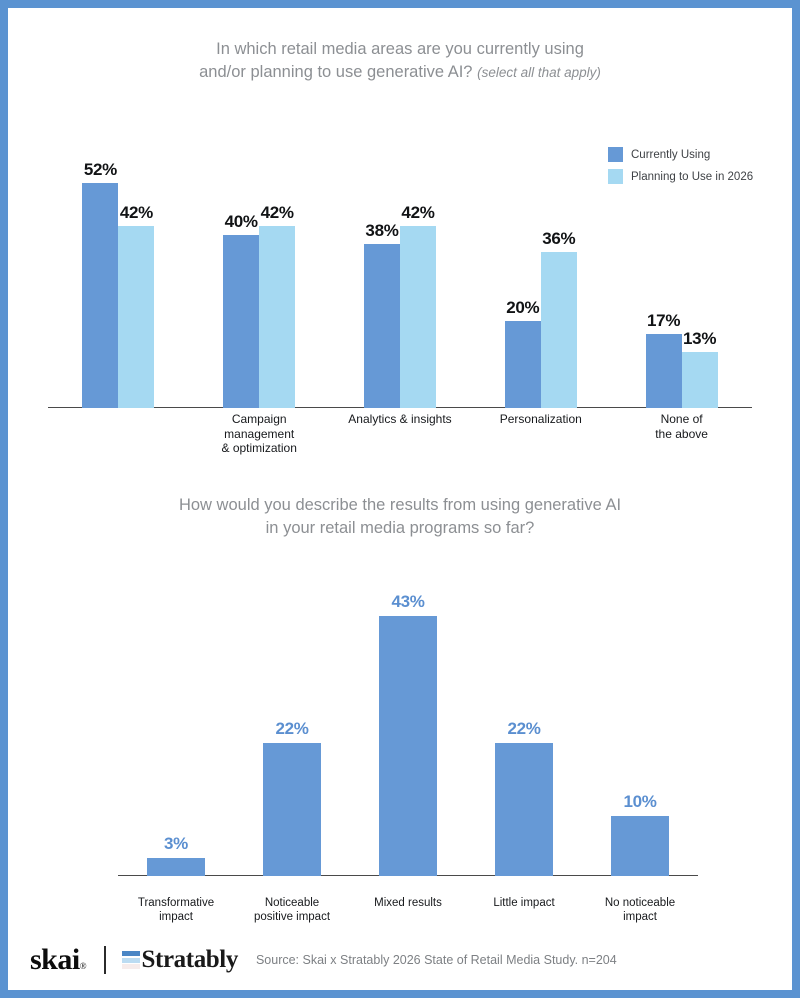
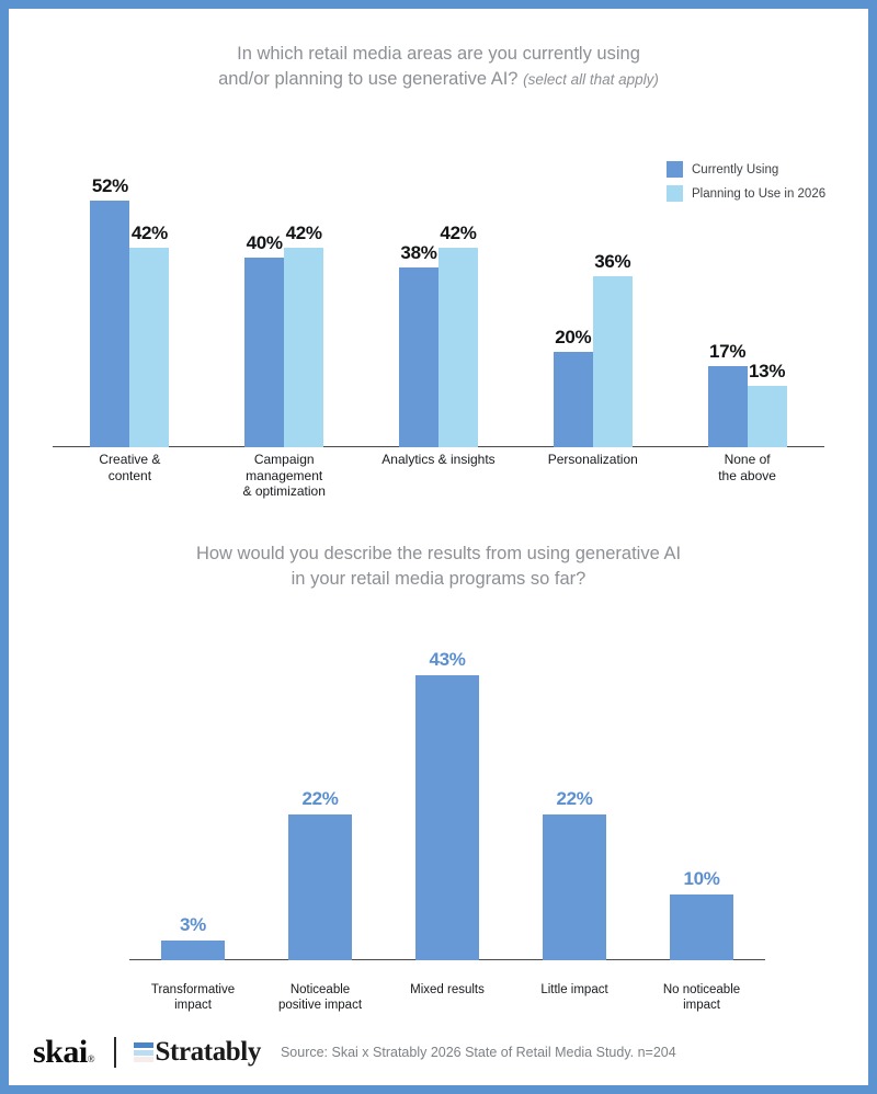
  In which retail media areas are you currently using
  and/or planning to use generative AI? (select all that apply)
  Currently Using
  Planning to Use in 2026
  52%
  42%
  40%
  42%
  38%
  42%
  20%
  36%
  17%
  13%
+ Creative &
+ content
  Campaign
  management
  & optimization
  Analytics & insights
  Personalization
  None of
  the above
  How would you describe the results from using generative AI
  in your retail media programs so far?
  3%
  22%
  43%
  22%
  10%
  Transformative
  impact
  Noticeable
  positive impact
  Mixed results
  Little impact
  No noticeable
  impact
  skai®
  Stratably
  Source: Skai x Stratably 2026 State of Retail Media Study. n=204
